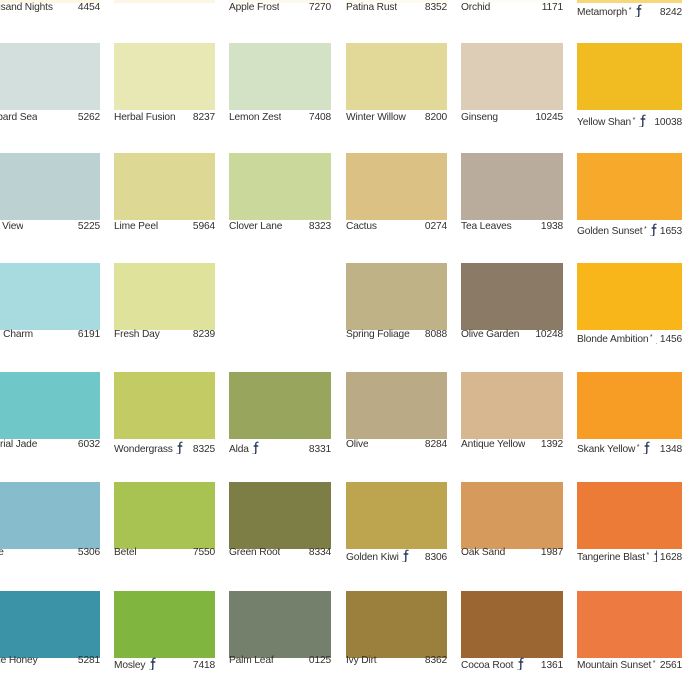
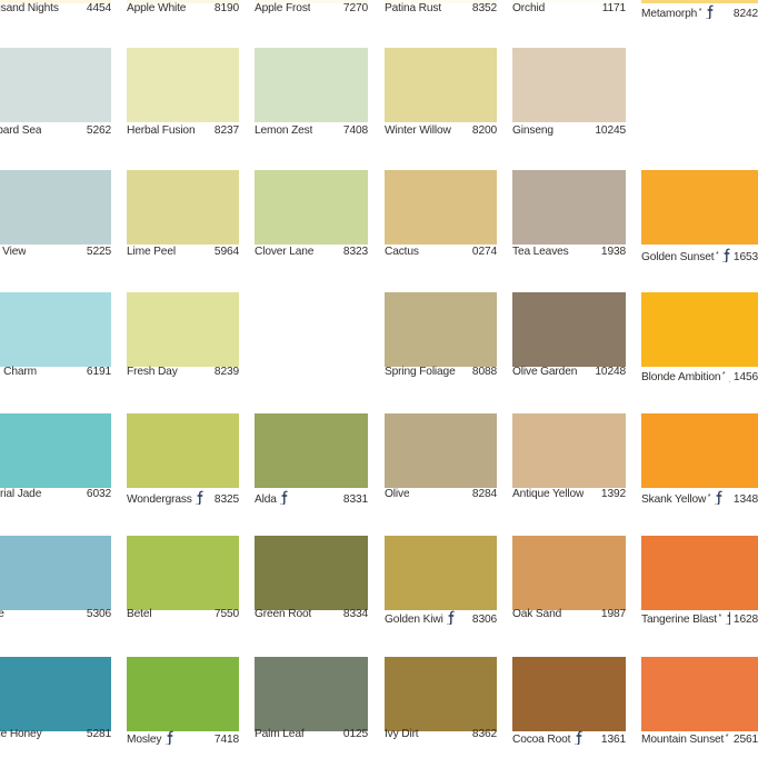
  sand Nights
  4454
+ Apple White
+ 8190
  Apple Frost
  7270
  Patina Rust
  8352
  Orchid
  1171
  Metamorph
  8242
  5262
  Herbal Fusion
  8237
  Lemon Zest
  7408
  Winter Willow
  8200
  Ginseng
  10245
- Yellow Shan
- 10038
  5225
  Lime Peel
  5964
  Clover Lane
  8323
  Cactus
  0274
  Tea Leaves
  1938
  Golden Sunset
  1653
  6191
  Fresh Day
  8239
  Spring Foliage
  8088
  Olive Garden
  10248
  Blonde Ambition
  1456
  6032
  Wondergrass
  8325
  Alda
  8331
  Olive
  8284
  Antique Yellow
  1392
  Skank Yellow
  1348
  5306
  Betel
  7550
  Green Root
  8334
  Golden Kiwi
  8306
  Oak Sand
  1987
  Tangerine Blast
  1628
  5281
  Mosley
  7418
  Palm Leaf
  0125
  Ivy Dirt
  8362
  Cocoa Root
  1361
  Mountain Sunset
  2561
